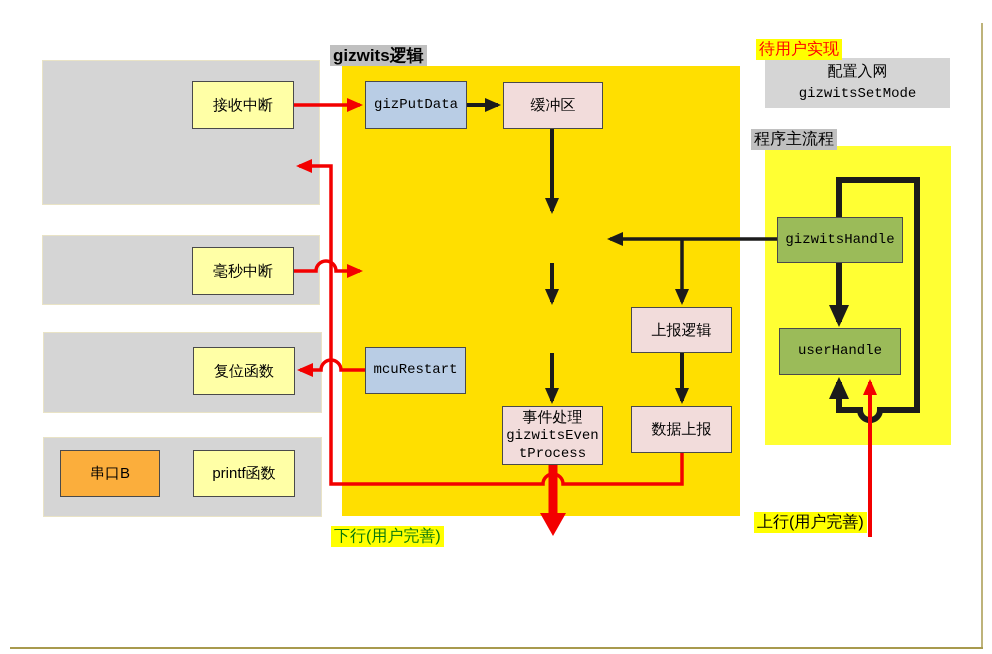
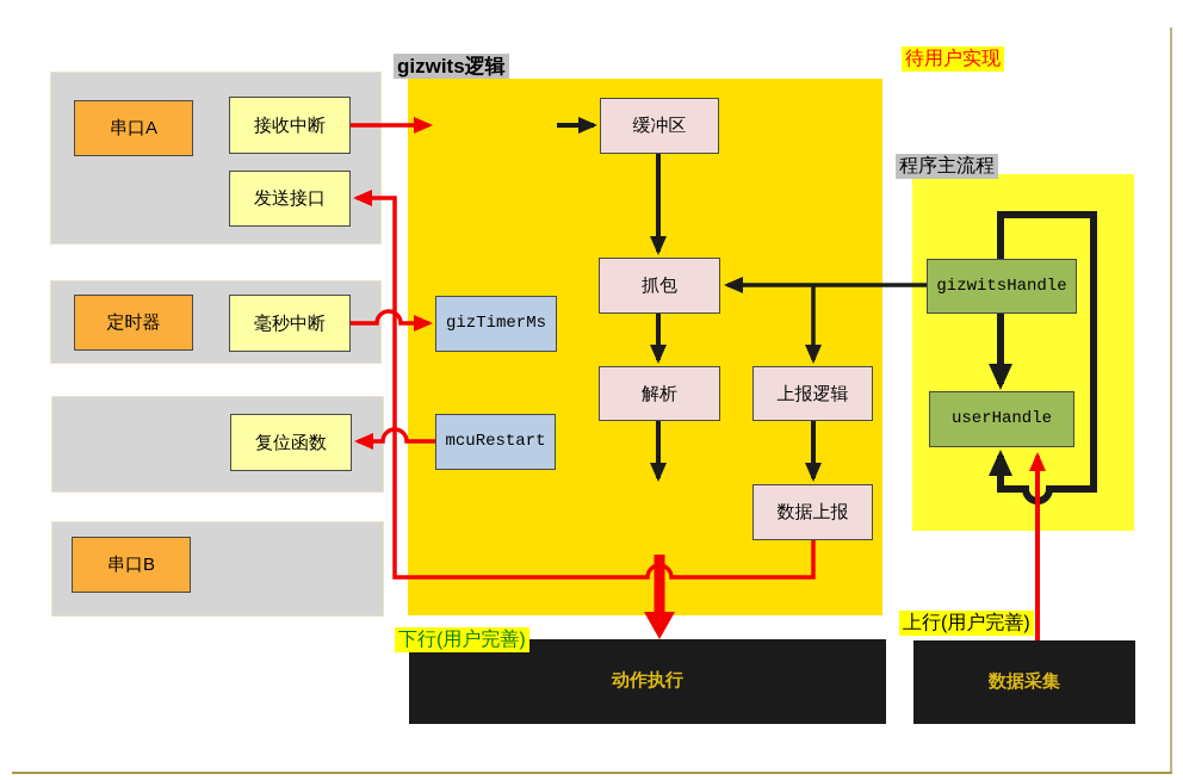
+ 串口A
  接收中断
+ 发送接口
+ 定时器
  毫秒中断
  复位函数
  串口B
- printf函数
- gizPutData
  缓冲区
+ 抓包
+ gizTimerMs
+ 解析
  上报逻辑
  mcuRestart
- 事件处理
- gizwitsEven
- tProcess
  数据上报
- 配置入网
- gizwitsSetMode
  gizwitsHandle
  userHandle
+ 动作执行
+ 数据采集
  gizwits逻辑
  待用户实现
  程序主流程
  下行(用户完善)
  上行(用户完善)
